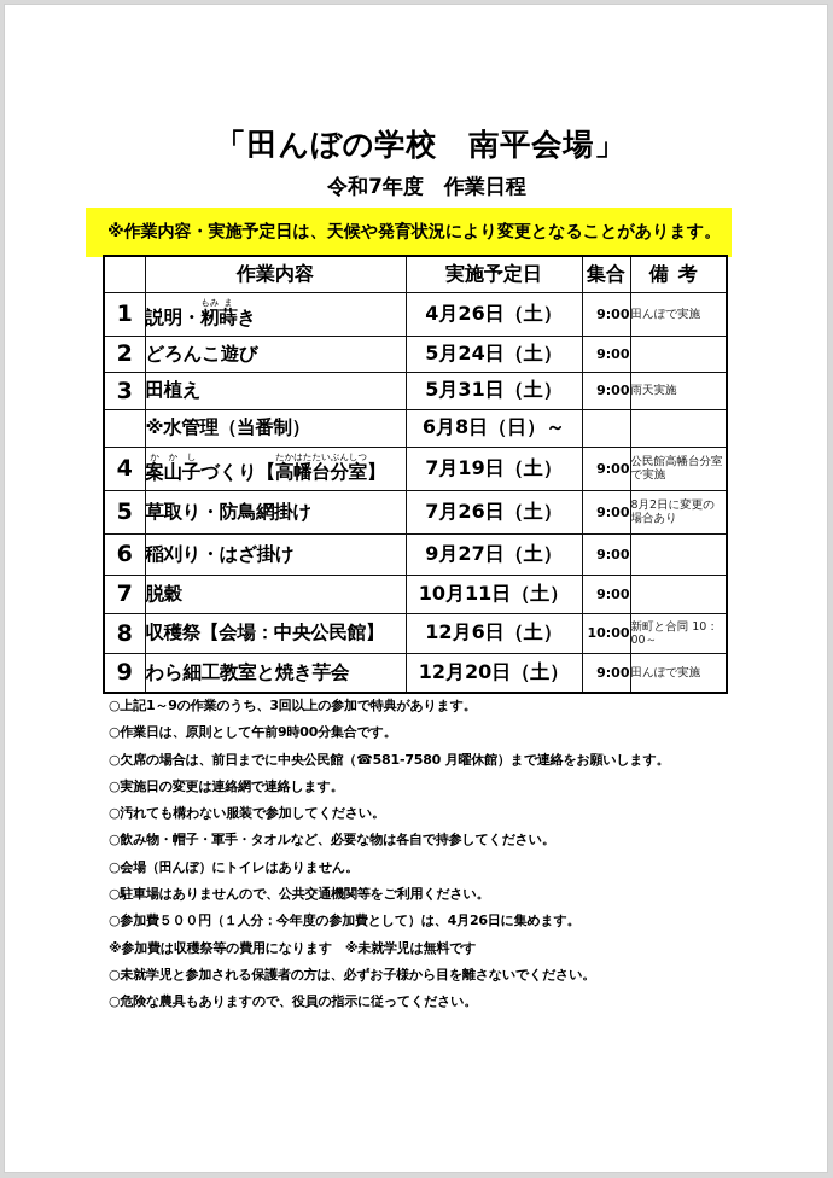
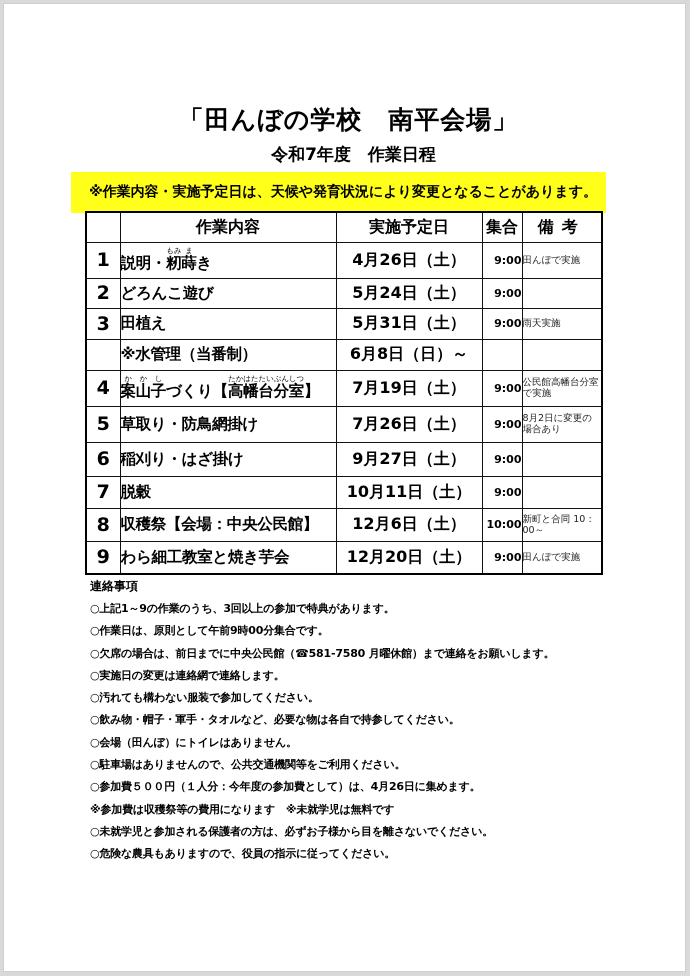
  「田んぼの学校 南平会場」
  令和7年度 作業日程
  ※作業内容・実施予定日は、天候や発育状況により変更となることがあります。
  	作業内容	実施予定日	集合	備考
  1	説明・籾もみ蒔まき	4月26日（土）	9:00	田んぼで実施
  2	どろんこ遊び	5月24日（土）	9:00
  3	田植え	5月31日（土）	9:00	雨天実施
  	※水管理（当番制）	6月8日（日）～
  4	案山子かかしづくり【高幡台分室たかはたたいぶんしつ】	7月19日（土）	9:00	公民館高幡台分室で実施
  5	草取り・防鳥網掛け	7月26日（土）	9:00	8月2日に変更の場合あり
  6	稲刈り・はざ掛け	9月27日（土）	9:00
  7	脱穀	10月11日（土）	9:00
  8	収穫祭【会場：中央公民館】	12月6日（土）	10:00	新町と合同 10：00～
  9	わら細工教室と焼き芋会	12月20日（土）	9:00	田んぼで実施
+ 連絡事項
  ○上記1～9の作業のうち、3回以上の参加で特典があります。
  ○作業日は、原則として午前9時00分集合です。
  ○欠席の場合は、前日までに中央公民館（☎581-7580 月曜休館）まで連絡をお願いします。
  ○実施日の変更は連絡網で連絡します。
  ○汚れても構わない服装で参加してください。
  ○飲み物・帽子・軍手・タオルなど、必要な物は各自で持参してください。
  ○会場（田んぼ）にトイレはありません。
  ○駐車場はありませんので、公共交通機関等をご利用ください。
  ○参加費５００円（１人分：今年度の参加費として）は、4月26日に集めます。
  ※参加費は収穫祭等の費用になります ※未就学児は無料です
  ○未就学児と参加される保護者の方は、必ずお子様から目を離さないでください。
  ○危険な農具もありますので、役員の指示に従ってください。
